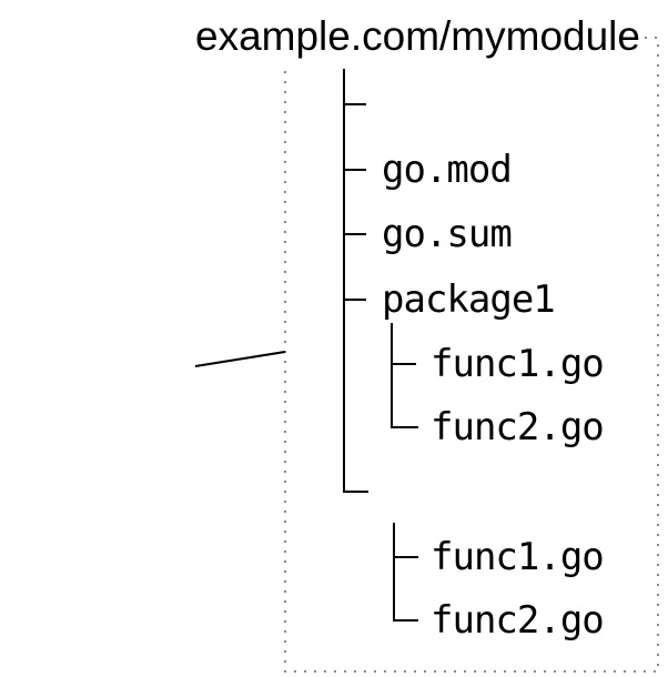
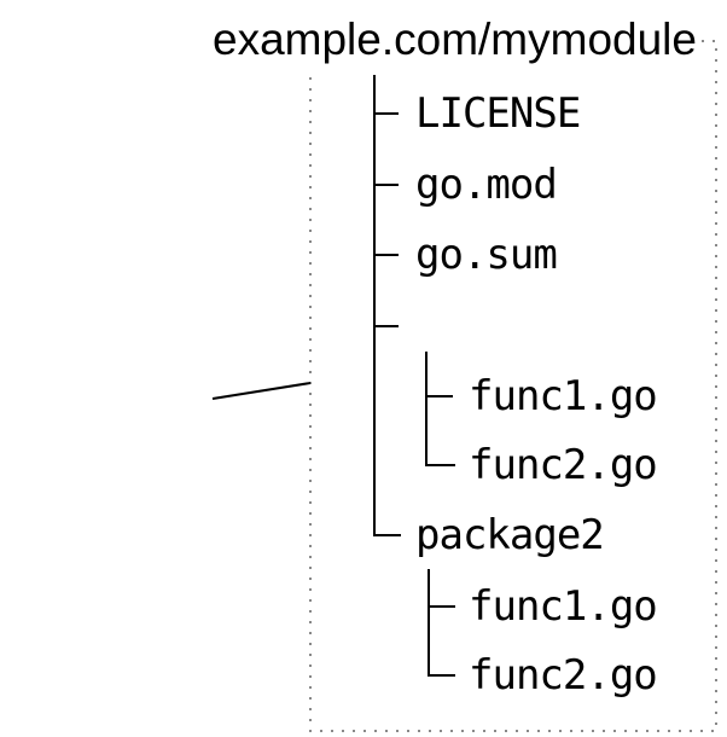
  example.com/mymodule
+ LICENSE
  go.mod
  go.sum
- package1
  func1.go
  func2.go
+ package2
  func1.go
  func2.go
